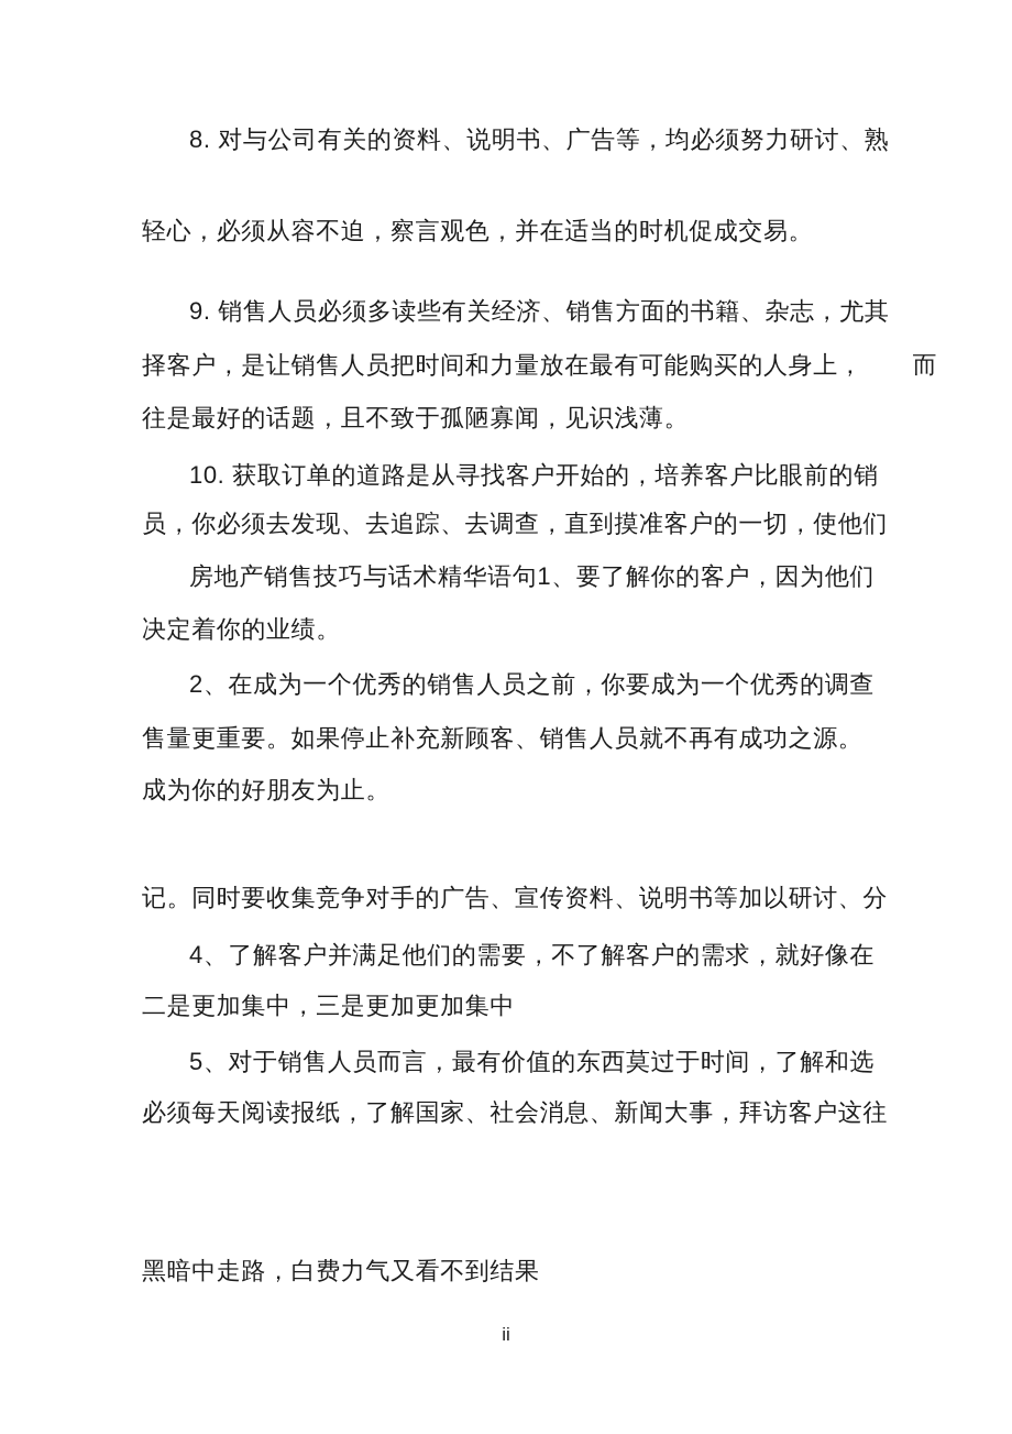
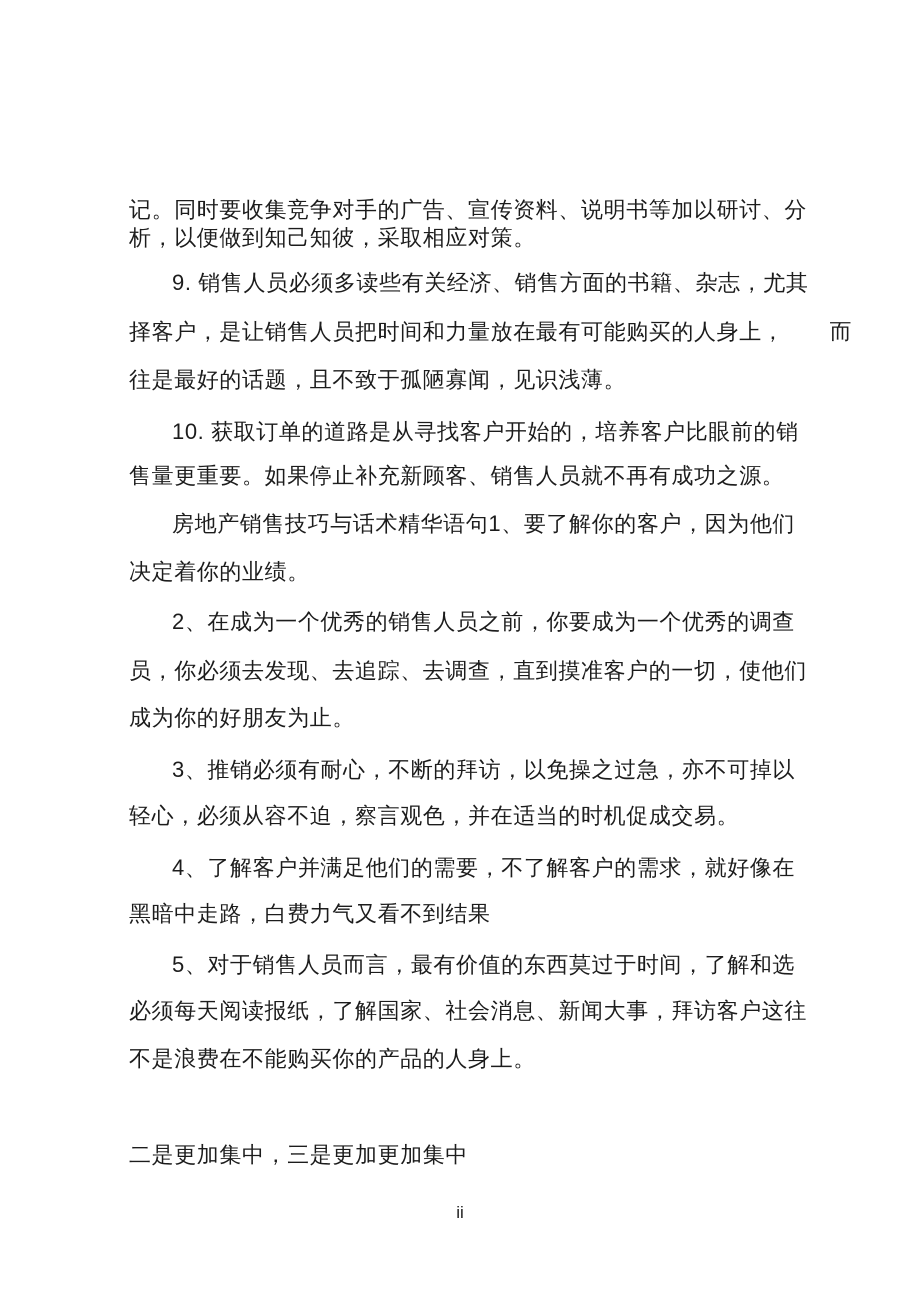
- 8. 对与公司有关的资料、说明书、广告等，均必须努力研讨、熟
- 轻心，必须从容不迫，察言观色，并在适当的时机促成交易。
+ 记。同时要收集竞争对手的广告、宣传资料、说明书等加以研讨、分
+ 析，以便做到知己知彼，采取相应对策。
  9. 销售人员必须多读些有关经济、销售方面的书籍、杂志，尤其
  择客户，是让销售人员把时间和力量放在最有可能购买的人身上， 而
  往是最好的话题，且不致于孤陋寡闻，见识浅薄。
  10. 获取订单的道路是从寻找客户开始的，培养客户比眼前的销
- 员，你必须去发现、去追踪、去调查，直到摸准客户的一切，使他们
+ 售量更重要。如果停止补充新顾客、销售人员就不再有成功之源。
  房地产销售技巧与话术精华语句1、要了解你的客户，因为他们
  决定着你的业绩。
  2、在成为一个优秀的销售人员之前，你要成为一个优秀的调查
- 售量更重要。如果停止补充新顾客、销售人员就不再有成功之源。
+ 员，你必须去发现、去追踪、去调查，直到摸准客户的一切，使他们
  成为你的好朋友为止。
+ 3、推销必须有耐心，不断的拜访，以免操之过急，亦不可掉以
- 记。同时要收集竞争对手的广告、宣传资料、说明书等加以研讨、分
+ 轻心，必须从容不迫，察言观色，并在适当的时机促成交易。
  4、了解客户并满足他们的需要，不了解客户的需求，就好像在
- 二是更加集中，三是更加更加集中
+ 黑暗中走路，白费力气又看不到结果
  5、对于销售人员而言，最有价值的东西莫过于时间，了解和选
  必须每天阅读报纸，了解国家、社会消息、新闻大事，拜访客户这往
+ 不是浪费在不能购买你的产品的人身上。
- 黑暗中走路，白费力气又看不到结果
+ 二是更加集中，三是更加更加集中
  ii
